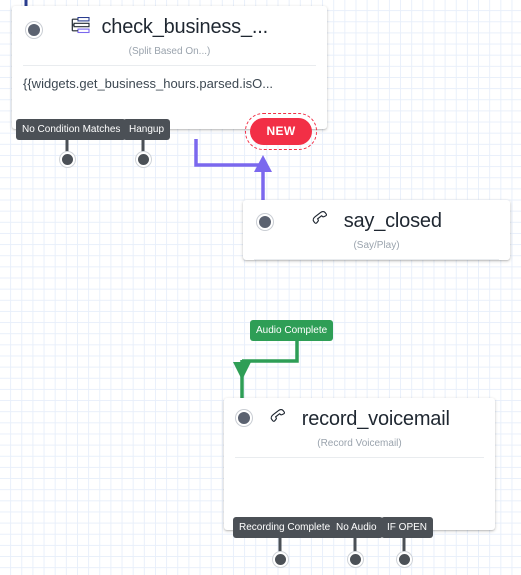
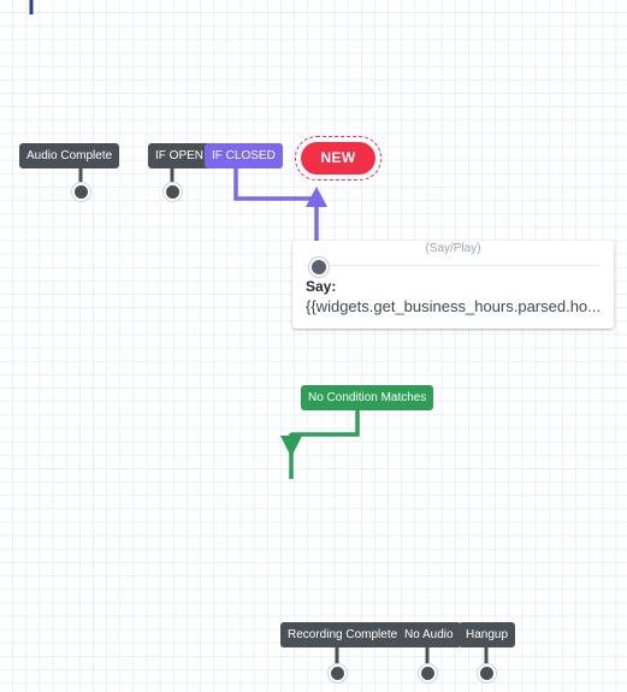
- check_business_...
- (Split Based On...)
- {{widgets.get_business_hours.parsed.isO...
- No Condition Matches
+ Audio Complete
- Hangup
+ IF OPEN
+ IF CLOSED
  NEW
- say_closed
  (Say/Play)
+ Say:
+ {{widgets.get_business_hours.parsed.ho...
- Audio Complete
+ No Condition Matches
- record_voicemail
- (Record Voicemail)
  Recording Complete
  No Audio
- IF OPEN
+ Hangup
